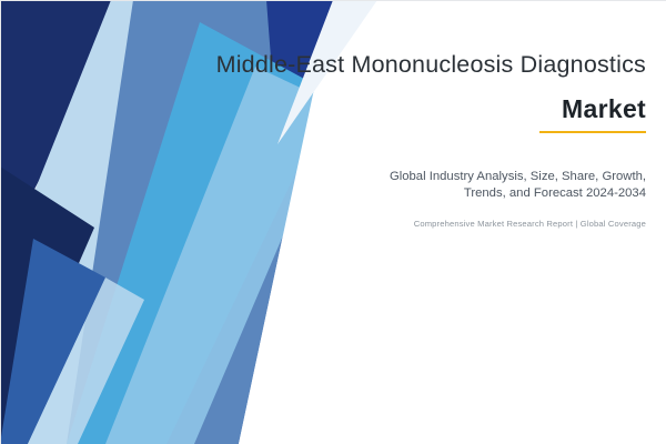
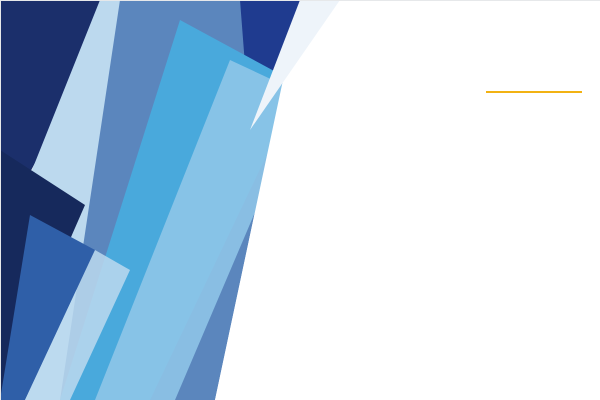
- Middle-East Mononucleosis Diagnostics
- Market
- Global Industry Analysis, Size, Share, Growth,
- Trends, and Forecast 2024-2034
- Comprehensive Market Research Report | Global Coverage
